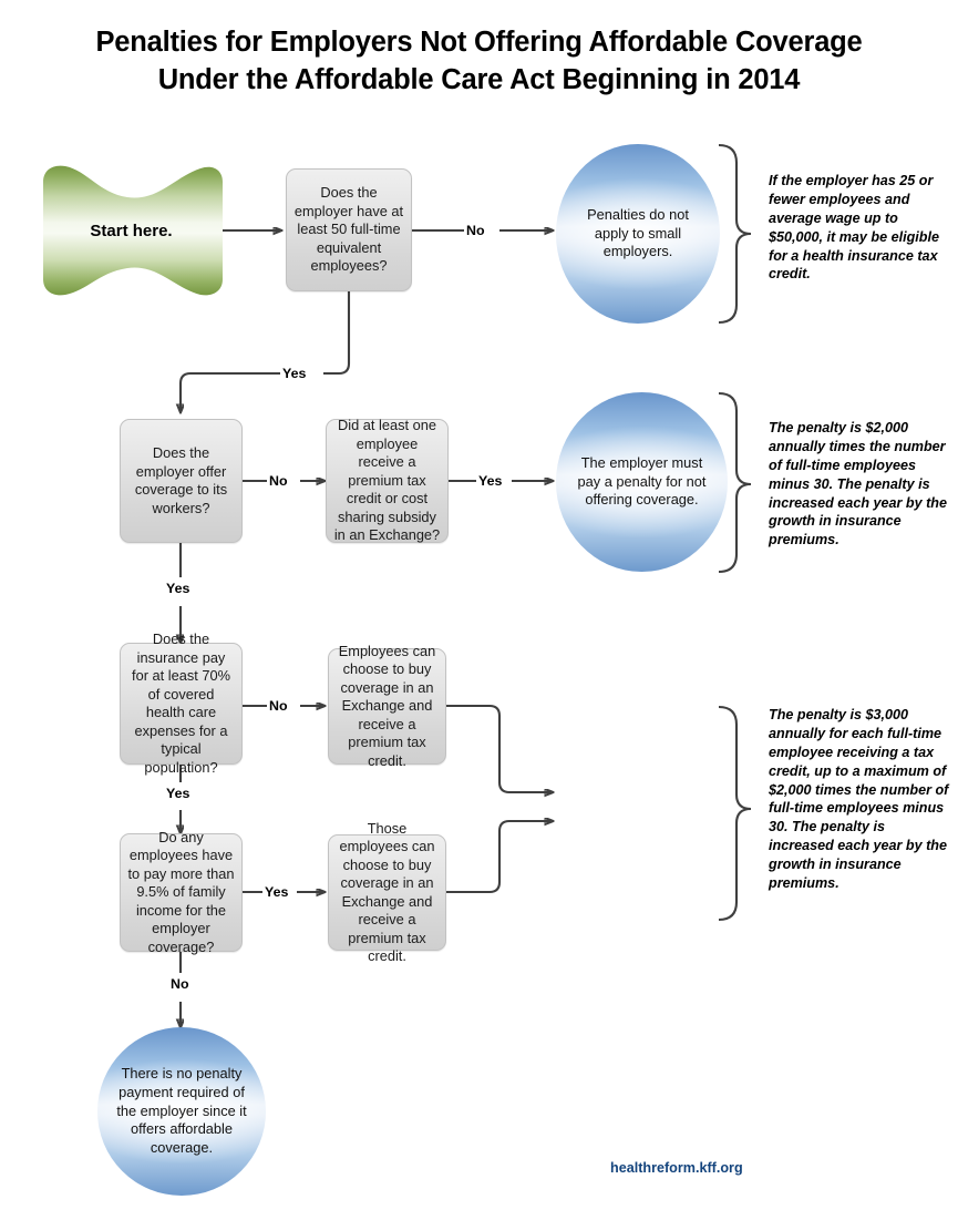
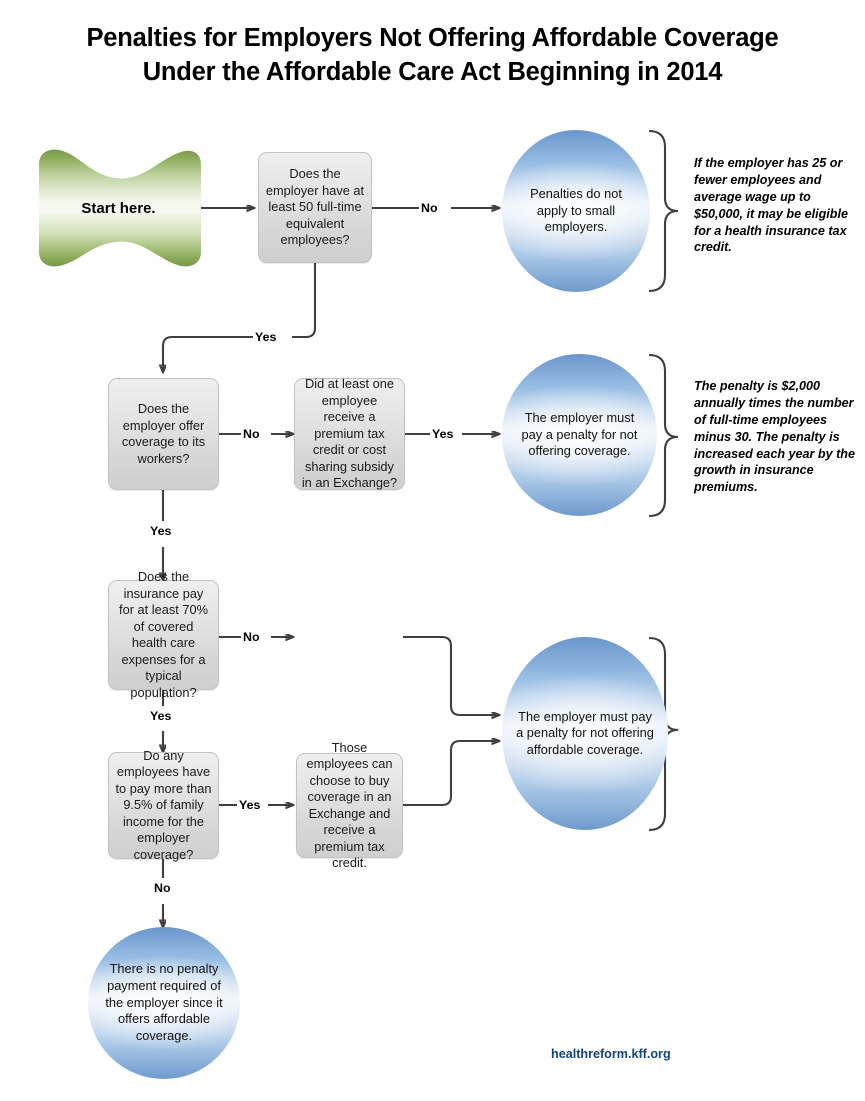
  Penalties for Employers Not Offering Affordable Coverage
  Under the Affordable Care Act Beginning in 2014
  Start here.
  Does the employer have at least 50 full-time equivalent employees?
  Does the employer offer coverage to its workers?
  Did at least one employee receive a premium tax credit or cost sharing subsidy in an Exchange?
  Does the insurance pay for at least 70% of covered health care expenses for a typical population?
- Employees can choose to buy coverage in an Exchange and receive a premium tax credit.
  Do any employees have to pay more than 9.5% of family income for the employer coverage?
  Those employees can choose to buy coverage in an Exchange and receive a premium tax credit.
  Penalties do not apply to small employers.
  The employer must pay a penalty for not offering coverage.
+ The employer must pay a penalty for not offering affordable coverage.
  There is no penalty payment required of the employer since it offers affordable coverage.
  No
  Yes
  No
  Yes
  Yes
  No
  Yes
  Yes
  No
  If the employer has 25 or fewer employees and average wage up to $50,000, it may be eligible for a health insurance tax credit.
  The penalty is $2,000 annually times the number of full-time employees minus 30. The penalty is increased each year by the growth in insurance premiums.
- The penalty is $3,000 annually for each full-time employee receiving a tax credit, up to a maximum of $2,000 times the number of full-time employees minus 30. The penalty is increased each year by the growth in insurance premiums.
  healthreform.kff.org
